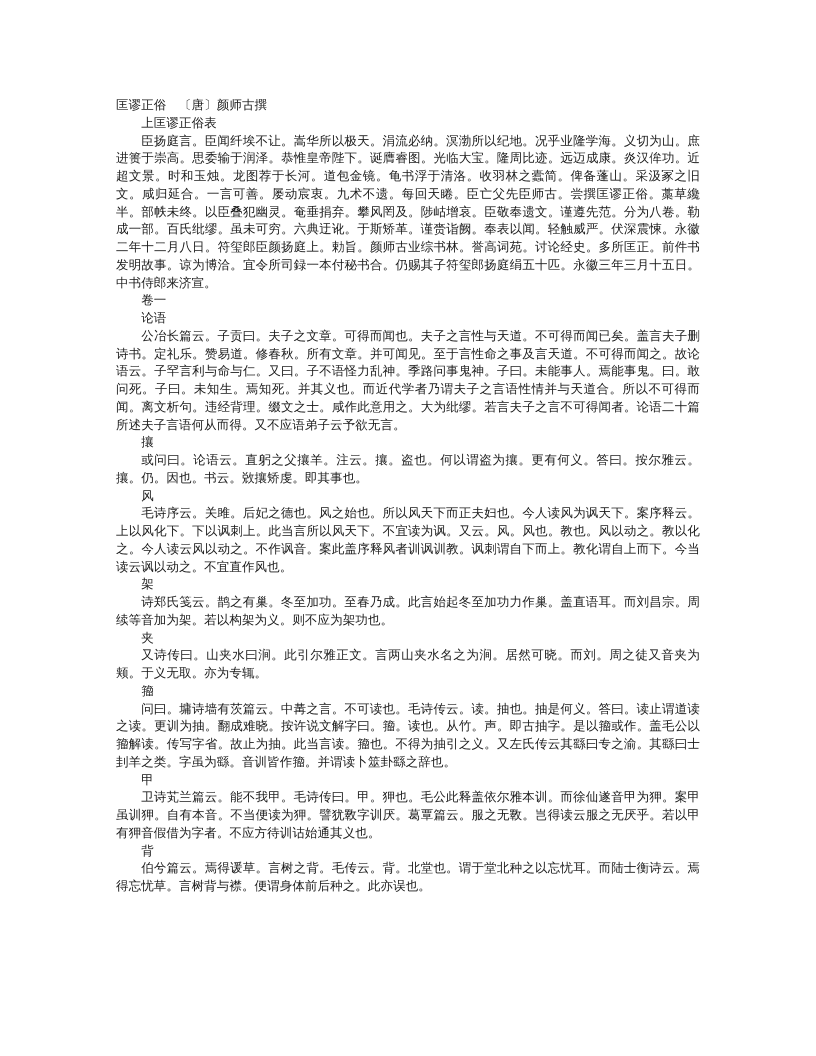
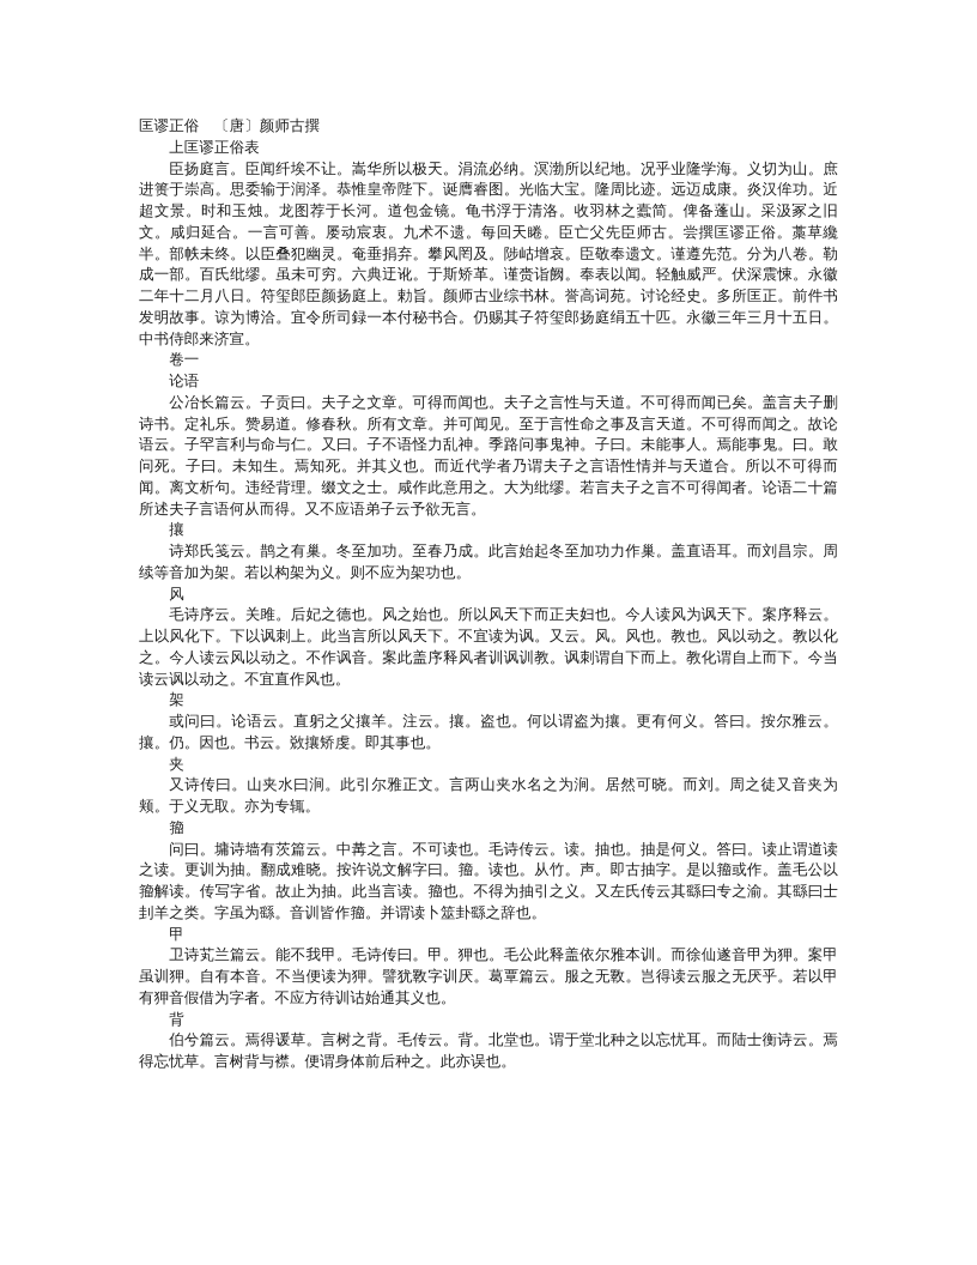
  匡谬正俗 〔唐〕颜师古撰
  上匡谬正俗表
  臣扬庭言。臣闻纤埃不让。嵩华所以极天。涓流必纳。溟渤所以纪地。况乎业隆学海。义切为山。庶进篑于崇高。思委输于润泽。恭惟皇帝陛下。诞膺睿图。光临大宝。隆周比迹。远迈成康。炎汉侔功。近超文景。时和玉烛。龙图荐于长河。道包金镜。龟书浮于清洛。收羽林之蠹简。俾备蓬山。采汲冢之旧文。咸归延合。一言可善。屡动宸衷。九术不遗。每回天睠。臣亡父先臣师古。尝撰匡谬正俗。藁草纔半。部帙未终。以臣叠犯幽灵。奄垂捐弃。攀风罔及。陟岵增哀。臣敬奉遗文。谨遵先范。分为八卷。勒成一部。百氏纰缪。虽未可穷。六典迂讹。于斯矫革。谨赍诣阙。奉表以闻。轻触威严。伏深震悚。永徽二年十二月八日。符玺郎臣颜扬庭上。勅旨。颜师古业综书林。誉高词苑。讨论经史。多所匡正。前件书发明故事。谅为博洽。宜令所司録一本付秘书合。仍赐其子符玺郎扬庭绢五十匹。永徽三年三月十五日。中书侍郎来济宣。
  卷一
  论语
  公冶长篇云。子贡曰。夫子之文章。可得而闻也。夫子之言性与天道。不可得而闻已矣。盖言夫子删诗书。定礼乐。赞易道。修春秋。所有文章。并可闻见。至于言性命之事及言天道。不可得而闻之。故论语云。子罕言利与命与仁。又曰。子不语怪力乱神。季路问事鬼神。子曰。未能事人。焉能事鬼。曰。敢问死。子曰。未知生。焉知死。并其义也。而近代学者乃谓夫子之言语性情并与天道合。所以不可得而闻。离文析句。违经背理。缀文之士。咸作此意用之。大为纰缪。若言夫子之言不可得闻者。论语二十篇所述夫子言语何从而得。又不应语弟子云予欲无言。
  攘
- 或问曰。论语云。直躬之父攘羊。注云。攘。盗也。何以谓盗为攘。更有何义。答曰。按尔雅云。攘。仍。因也。书云。敚攘矫虔。即其事也。
+ 诗郑氏笺云。鹊之有巢。冬至加功。至春乃成。此言始起冬至加功力作巢。盖直语耳。而刘昌宗。周续等音加为架。若以构架为义。则不应为架功也。
  风
  毛诗序云。关雎。后妃之德也。风之始也。所以风天下而正夫妇也。今人读风为讽天下。案序释云。上以风化下。下以讽刺上。此当言所以风天下。不宜读为讽。又云。风。风也。教也。风以动之。教以化之。今人读云风以动之。不作讽音。案此盖序释风者训讽训教。讽刺谓自下而上。教化谓自上而下。今当读云讽以动之。不宜直作风也。
  架
- 诗郑氏笺云。鹊之有巢。冬至加功。至春乃成。此言始起冬至加功力作巢。盖直语耳。而刘昌宗。周续等音加为架。若以构架为义。则不应为架功也。
+ 或问曰。论语云。直躬之父攘羊。注云。攘。盗也。何以谓盗为攘。更有何义。答曰。按尔雅云。攘。仍。因也。书云。敚攘矫虔。即其事也。
  夹
  又诗传曰。山夹水曰涧。此引尔雅正文。言两山夹水名之为涧。居然可晓。而刘。周之徒又音夹为颊。于义无取。亦为专辄。
  籀
  问曰。墉诗墙有茨篇云。中冓之言。不可读也。毛诗传云。读。抽也。抽是何义。答曰。读止谓道读之读。更训为抽。翻成难晓。按许说文解字曰。籀。读也。从竹。声。即古抽字。是以籀或作。盖毛公以籀解读。传写字省。故止为抽。此当言读。籀也。不得为抽引之义。又左氏传云其繇曰专之渝。其繇曰士刲羊之类。字虽为繇。音训皆作籀。并谓读卜筮卦繇之辞也。
  甲
  卫诗芄兰篇云。能不我甲。毛诗传曰。甲。狎也。毛公此释盖依尔雅本训。而徐仙遂音甲为狎。案甲虽训狎。自有本音。不当便读为狎。譬犹斁字训厌。葛覃篇云。服之无斁。岂得读云服之无厌乎。若以甲有狎音假借为字者。不应方待训诂始通其义也。
  背
  伯兮篇云。焉得谖草。言树之背。毛传云。背。北堂也。谓于堂北种之以忘忧耳。而陆士衡诗云。焉得忘忧草。言树背与襟。便谓身体前后种之。此亦误也。
